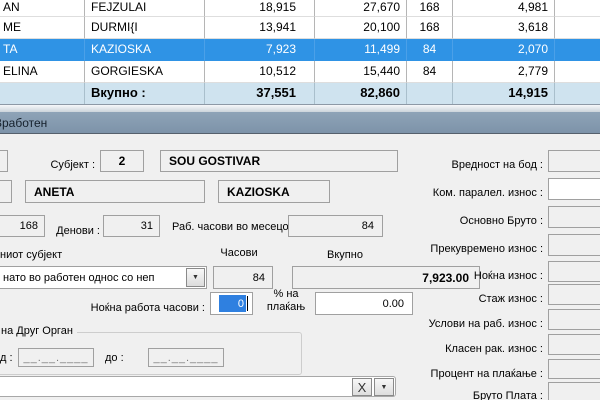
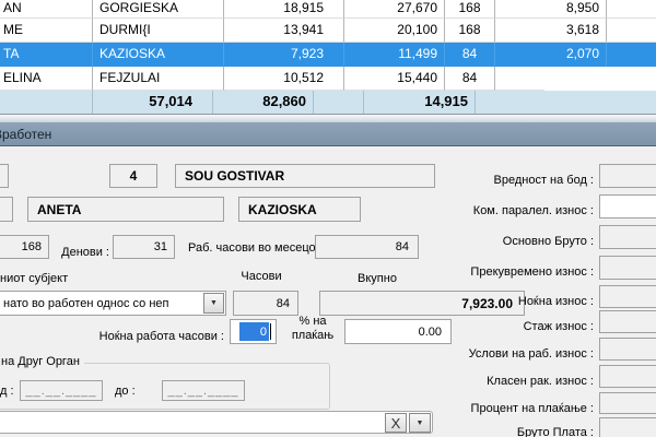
  AN
- FEJZULAI
+ GORGIESKA
  18,915
  27,670
  168
- 4,981
+ 8,950
  ME
  DURMI{I
  13,941
  20,100
  168
  3,618
  TA
  KAZIOSKA
  7,923
  11,499
  84
  2,070
  ELINA
- GORGIESKA
+ FEJZULAI
  10,512
  15,440
  84
- 2,779
- Вкупно :
- 37,551
+ 57,014
  82,860
  14,915
  работен
- Субјект :
- 2
+ 4
  SOU GOSTIVAR
  ANETA
  KAZIOSKA
  168
  Денови :
  31
  Раб. часови во месецо
  84
  ниот субјект
  Часови
  Вкупно
  нато во работен однос со неп
  84
  7,923.00
  Ноќна работа часови :
  0
  % на
  плаќањ
  0.00
  на Друг Орган
  д :
  __.__.____
  до :
  __.__.____
  X
  Вредност на бод :
  Ком. паралел. износ :
  Основно Бруто :
  Прекувремено износ :
  Ноќна износ :
  Стаж износ :
  Услови на раб. износ :
  Класен рак. износ :
  Процент на плаќање :
  Бруто Плата :
